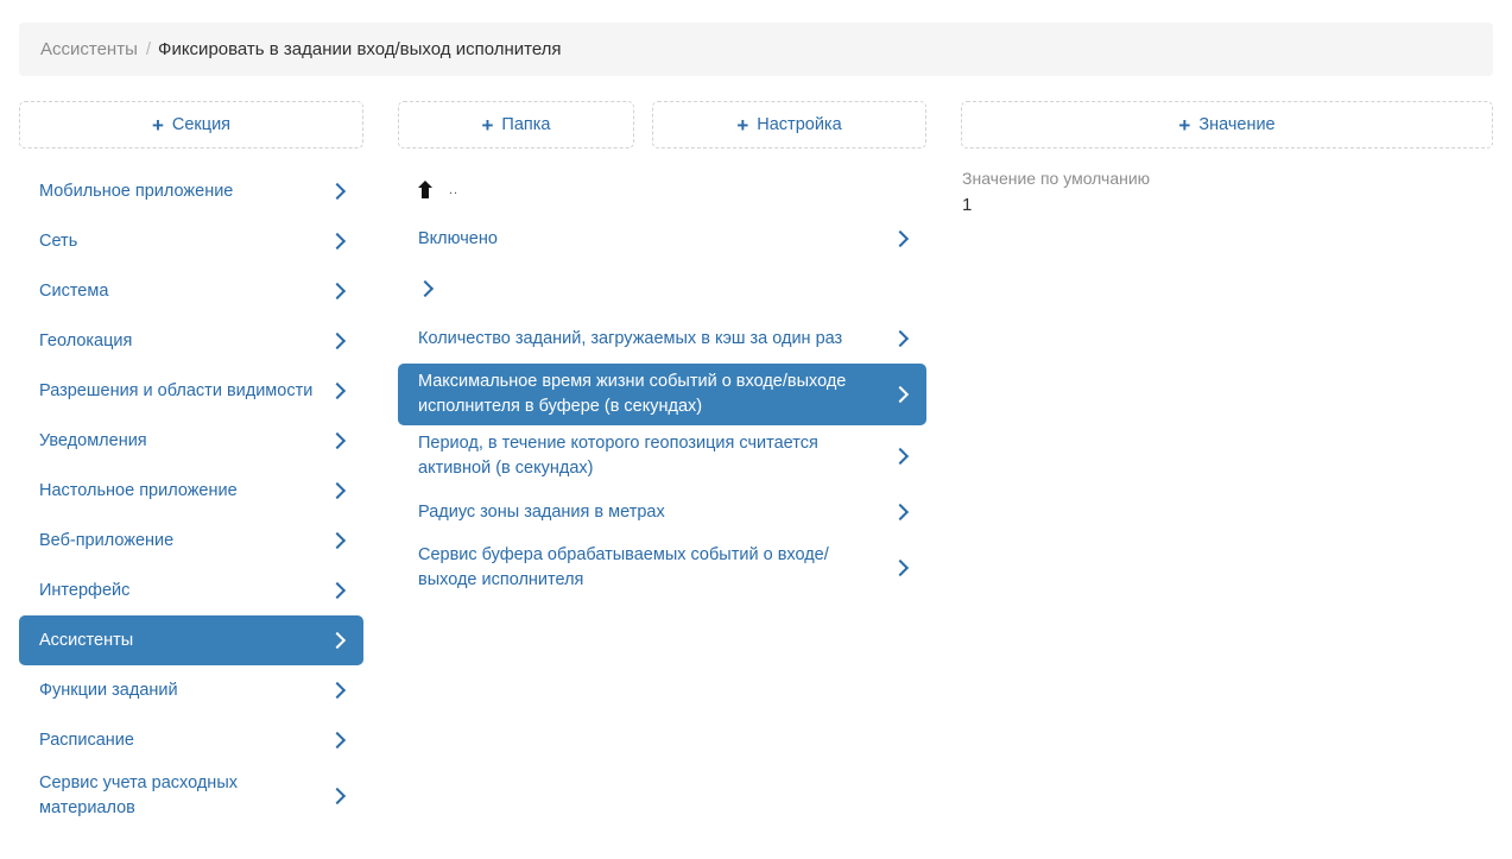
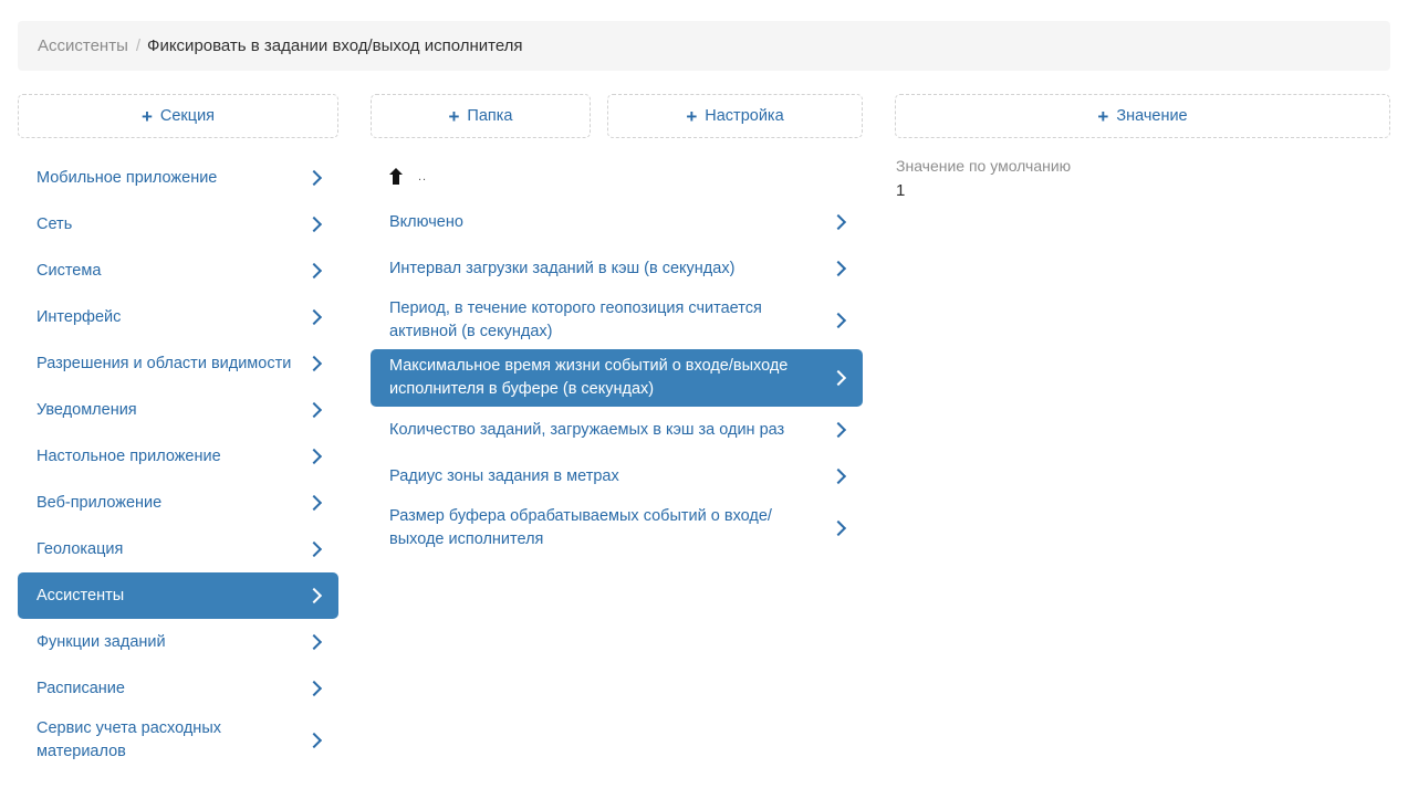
  Ассистенты
  /
  Фиксировать в задании вход/выход исполнителя
  +
  Секция
  +
  Папка
  +
  Настройка
  +
  Значение
  Мобильное приложение
  Сеть
  Система
- Геолокация
+ Интерфейс
  Разрешения и области видимости
  Уведомления
  Настольное приложение
  Веб-приложение
- Интерфейс
+ Геолокация
  Ассистенты
  Функции заданий
  Расписание
  Сервис учета расходных материалов
  ..
  Включено
+ Интервал загрузки заданий в кэш (в секундах)
- Количество заданий, загружаемых в кэш за один раз
+ Период, в течение которого геопозиция считается активной (в секундах)
  Максимальное время жизни событий о входе/выходе исполнителя в буфере (в секундах)
- Период, в течение которого геопозиция считается активной (в секундах)
+ Количество заданий, загружаемых в кэш за один раз
  Радиус зоны задания в метрах
- Сервис буфера обрабатываемых событий о входе/выходе исполнителя
+ Размер буфера обрабатываемых событий о входе/выходе исполнителя
  Значение по умолчанию
  1
